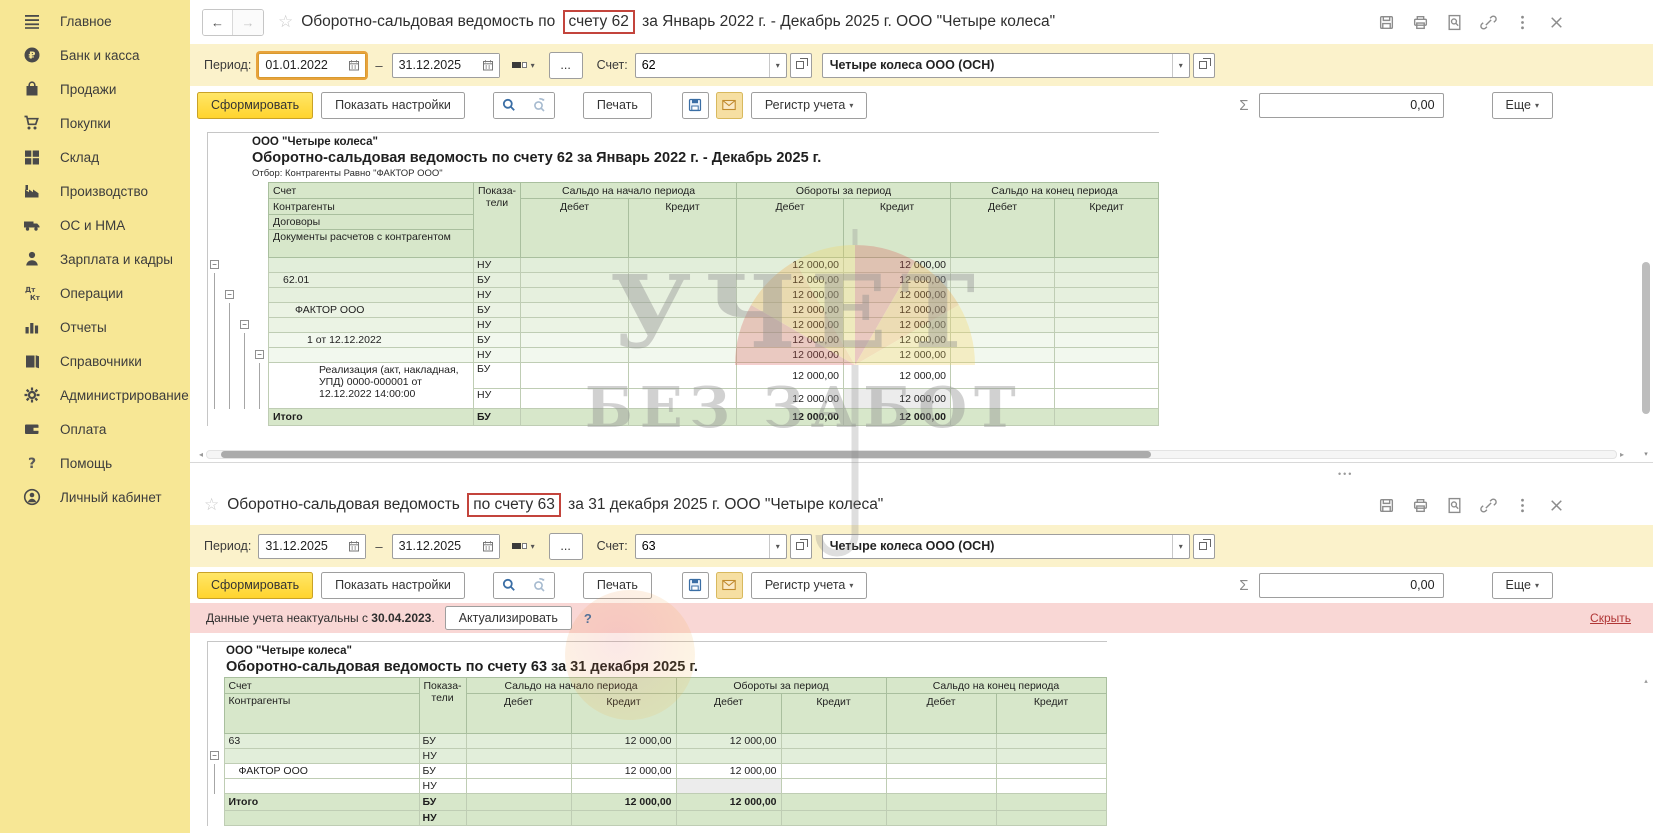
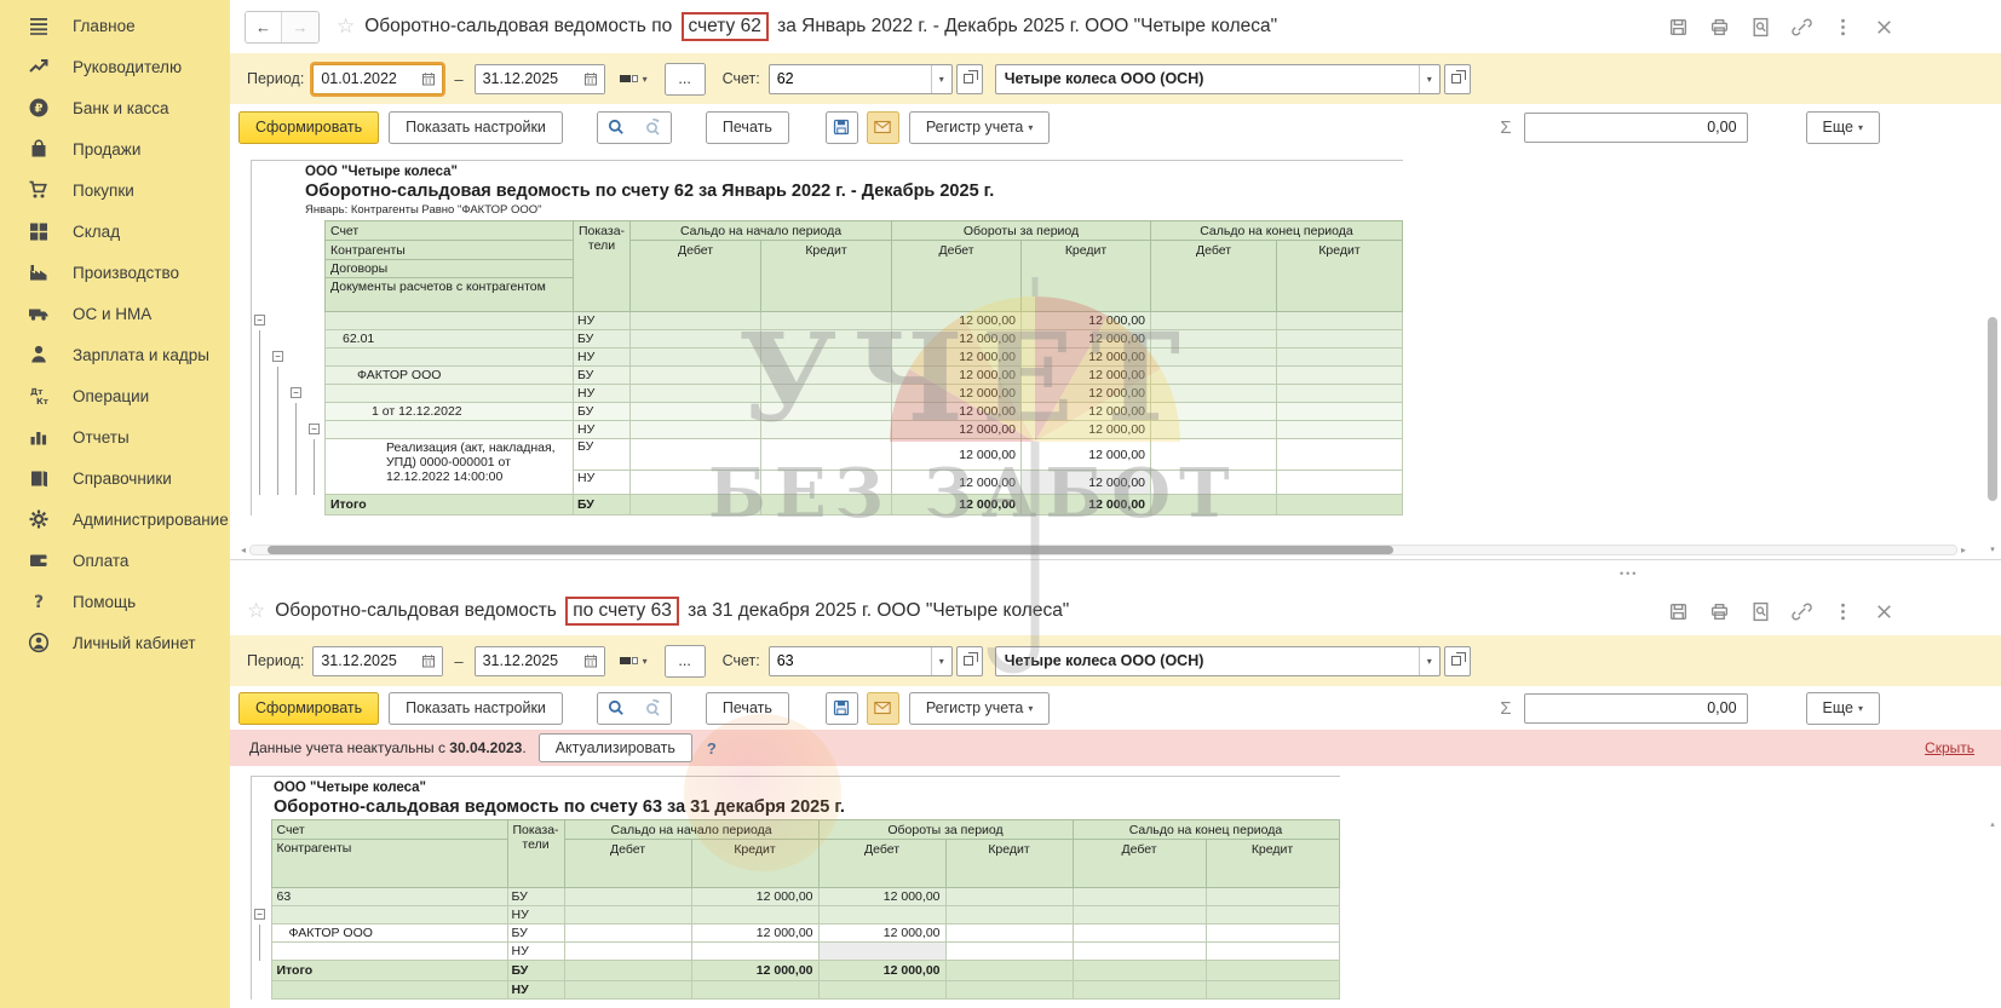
  Главное
+ Руководителю
  ₽
  Банк и касса
  Продажи
  Покупки
  Склад
  Производство
  ОС и НМА
  Зарплата и кадры
  Дт
  Кт
  Операции
  Отчеты
  Справочники
  Администрирование
  Оплата
  ?
  Помощь
  Личный кабинет
  ←
  →
  ☆
  Оборотно-сальдовая ведомость по счету 62 за Январь 2022 г. - Декабрь 2025 г. ООО "Четыре колеса"
  Период:
  01.01.2022
  –
  31.12.2025
  ▾
  ...
  Счет:
  62
  ▾
  Четыре колеса ООО (ОСН)
  ▾
  Сформировать
  Показать настройки
  Печать
  Регистр учета
  ▾
  Σ
  0,00
  Еще
  ▾
  ООО "Четыре колеса"
  Оборотно-сальдовая ведомость по счету 62 за Январь 2022 г. - Декабрь 2025 г.
- Отбор: Контрагенты Равно "ФАКТОР ООО"
+ Январь: Контрагенты Равно "ФАКТОР ООО"
  	Счет	Показа-тели	Сальдо на начало периода	Обороты за период	Сальдо на конец периода
  	Контрагенты	Дебет	Кредит	Дебет	Кредит	Дебет	Кредит
  	Договоры
  	Документы расчетов с контрагентом
  −		НУ			12 000,00	12 000,00
  	62.01	БУ			12 000,00	12 000,00
  −		НУ			12 000,00	12 000,00
  	ФАКТОР ООО	БУ			12 000,00	12 000,00
  −		НУ			12 000,00	12 000,00
  	1 от 12.12.2022	БУ			12 000,00	12 000,00
  −		НУ			12 000,00	12 000,00
  	Реализация (акт, накладная, УПД) 0000-000001 от 12.12.2022 14:00:00	БУ			12 000,00	12 000,00
  НУ			12 000,00	12 000,00
  	Итого	БУ			12 000,00	12 000,00
  ◂
  ▸
  •••
  ☆
  Оборотно-сальдовая ведомость по счету 63 за 31 декабря 2025 г. ООО "Четыре колеса"
  Период:
  31.12.2025
  –
  31.12.2025
  ▾
  ...
  Счет:
  63
  ▾
  Четыре колеса ООО (ОСН)
  ▾
  Сформировать
  Показать настройки
  Печать
  Регистр учета
  ▾
  Σ
  0,00
  Еще
  ▾
  Данные учета неактуальны с 30.04.2023.
  Актуализировать
  ?
  Скрыть
  ООО "Четыре колеса"
  Оборотно-сальдовая ведомость по счету 63 за 31 декабря 2025 г.
  	Счет	Показа-тели	Сальдо на начало периода	Обороты за период	Сальдо на конец периода
  	Контрагенты	Дебет	Кредит	Дебет	Кредит	Дебет	Кредит
  	63	БУ		12 000,00	12 000,00
  −		НУ
  	ФАКТОР ООО	БУ		12 000,00	12 000,00
  		НУ
  	Итого	БУ		12 000,00	12 000,00
  		НУ
  УЧЕТ
  БЕЗ ЗАБОТ
